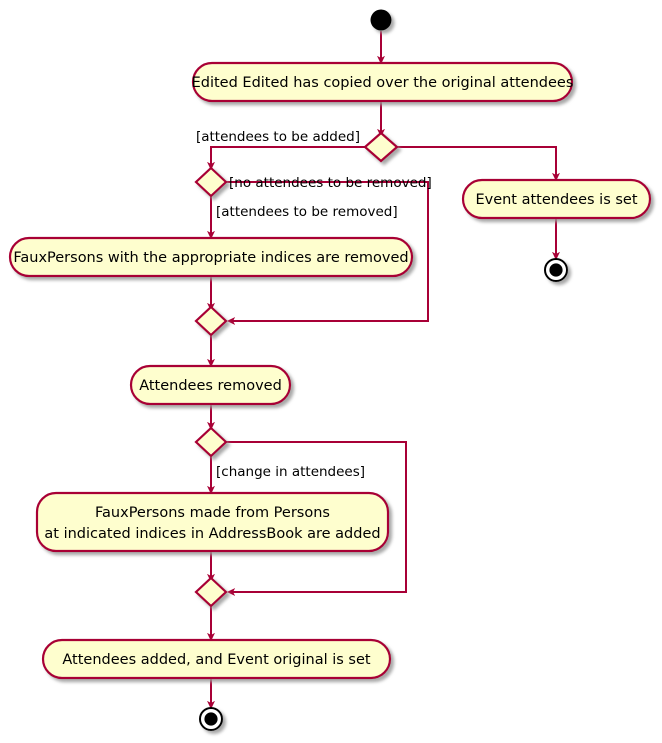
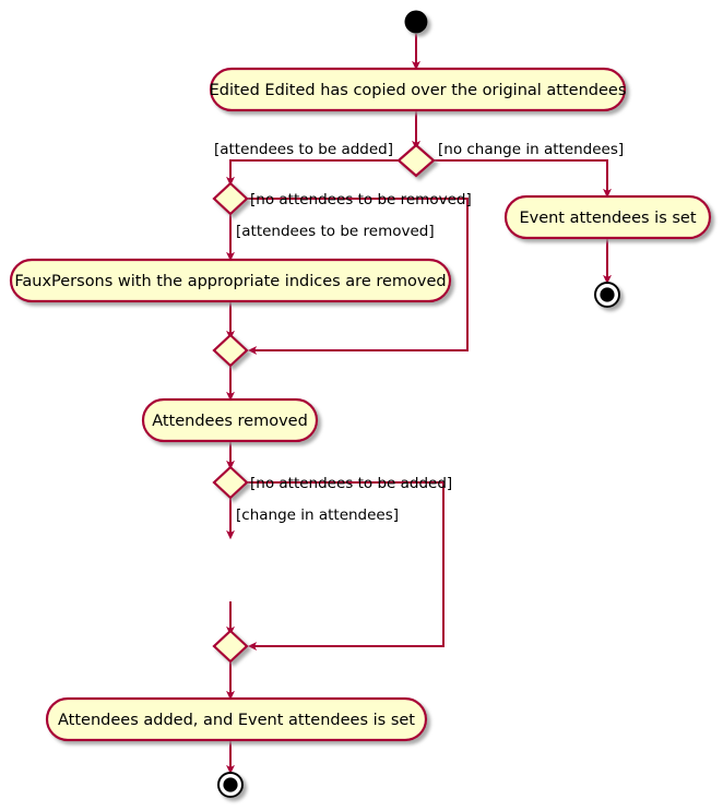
  Edited Edited has copied over the original attendees
  [attendees to be added]
+ [no change in attendees]
  Event attendees is set
  [no attendees to be removed]
  [attendees to be removed]
  FauxPersons with the appropriate indices are removed
  Attendees removed
+ [no attendees to be added]
  [change in attendees]
- FauxPersons made from Persons
- at indicated indices in AddressBook are added
- Attendees added, and Event original is set
+ Attendees added, and Event attendees is set
